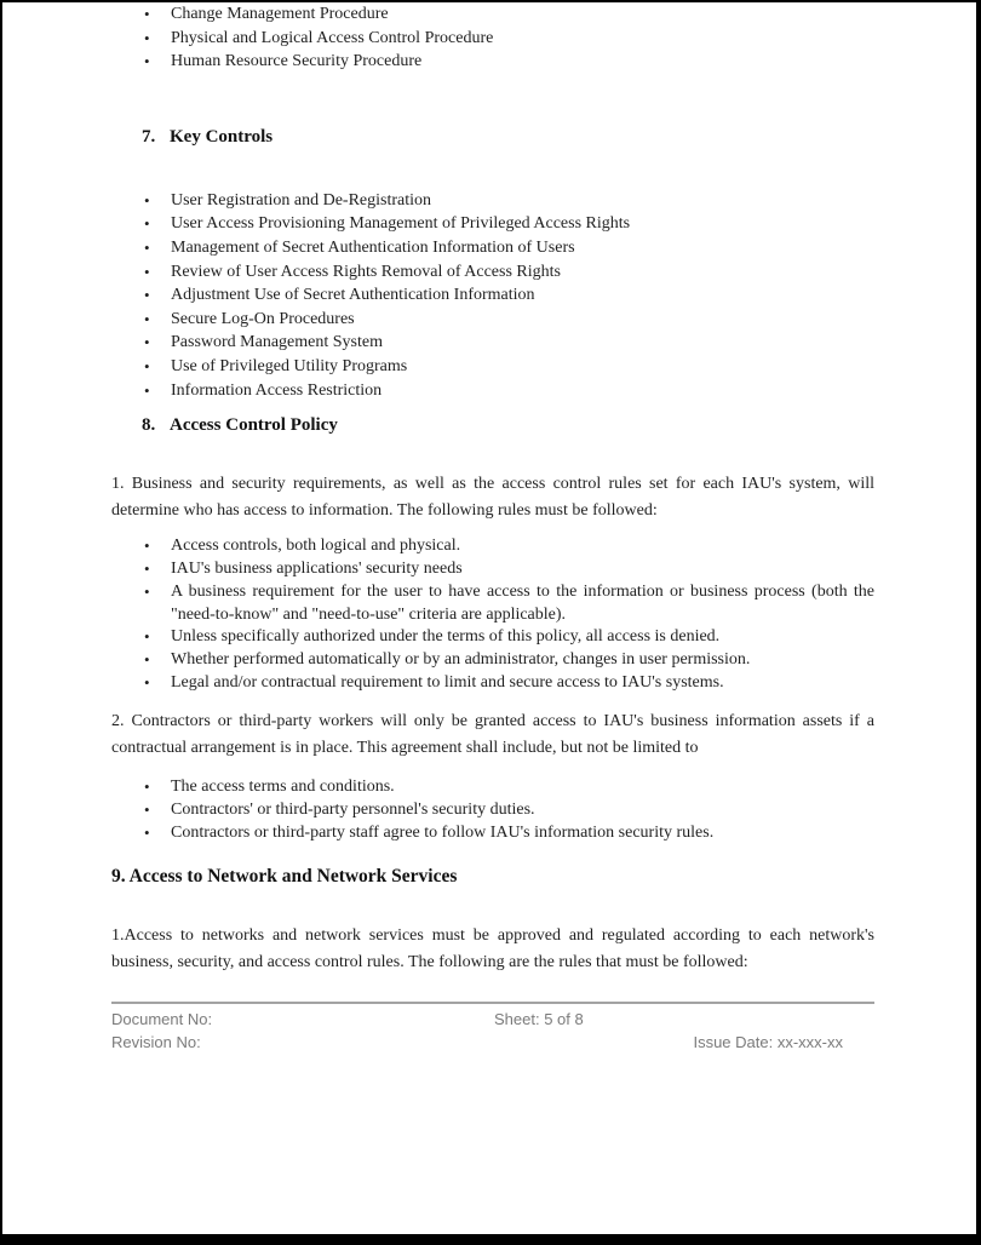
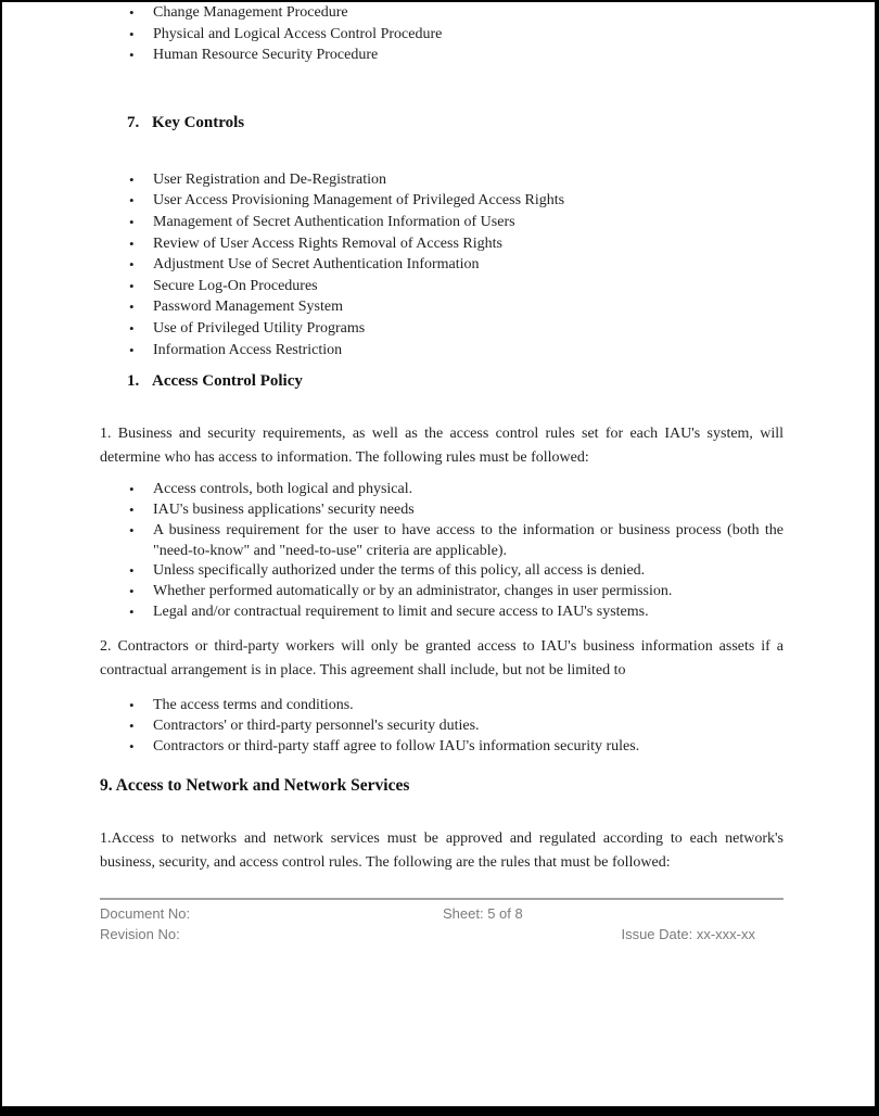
  •
  Change Management Procedure
  •
  Physical and Logical Access Control Procedure
  •
  Human Resource Security Procedure
  7. Key Controls
  •
  User Registration and De-Registration
  •
  User Access Provisioning Management of Privileged Access Rights
  •
  Management of Secret Authentication Information of Users
  •
  Review of User Access Rights Removal of Access Rights
  •
  Adjustment Use of Secret Authentication Information
  •
  Secure Log-On Procedures
  •
  Password Management System
  •
  Use of Privileged Utility Programs
  •
  Information Access Restriction
- 8. Access Control Policy
+ 1. Access Control Policy
  1. Business and security requirements, as well as the access control rules set for each IAU's system, will determine who has access to information. The following rules must be followed:
  •
  Access controls, both logical and physical.
  •
  IAU's business applications' security needs
  •
  A business requirement for the user to have access to the information or business process (both the "need-to-know" and "need-to-use" criteria are applicable).
  •
  Unless specifically authorized under the terms of this policy, all access is denied.
  •
  Whether performed automatically or by an administrator, changes in user permission.
  •
  Legal and/or contractual requirement to limit and secure access to IAU's systems.
  2. Contractors or third-party workers will only be granted access to IAU's business information assets if a contractual arrangement is in place. This agreement shall include, but not be limited to
  •
  The access terms and conditions.
  •
  Contractors' or third-party personnel's security duties.
  •
  Contractors or third-party staff agree to follow IAU's information security rules.
  9. Access to Network and Network Services
  1.Access to networks and network services must be approved and regulated according to each network's business, security, and access control rules. The following are the rules that must be followed:
  Document No:
  Sheet: 5 of 8
  Revision No:
  Issue Date: xx-xxx-xx
